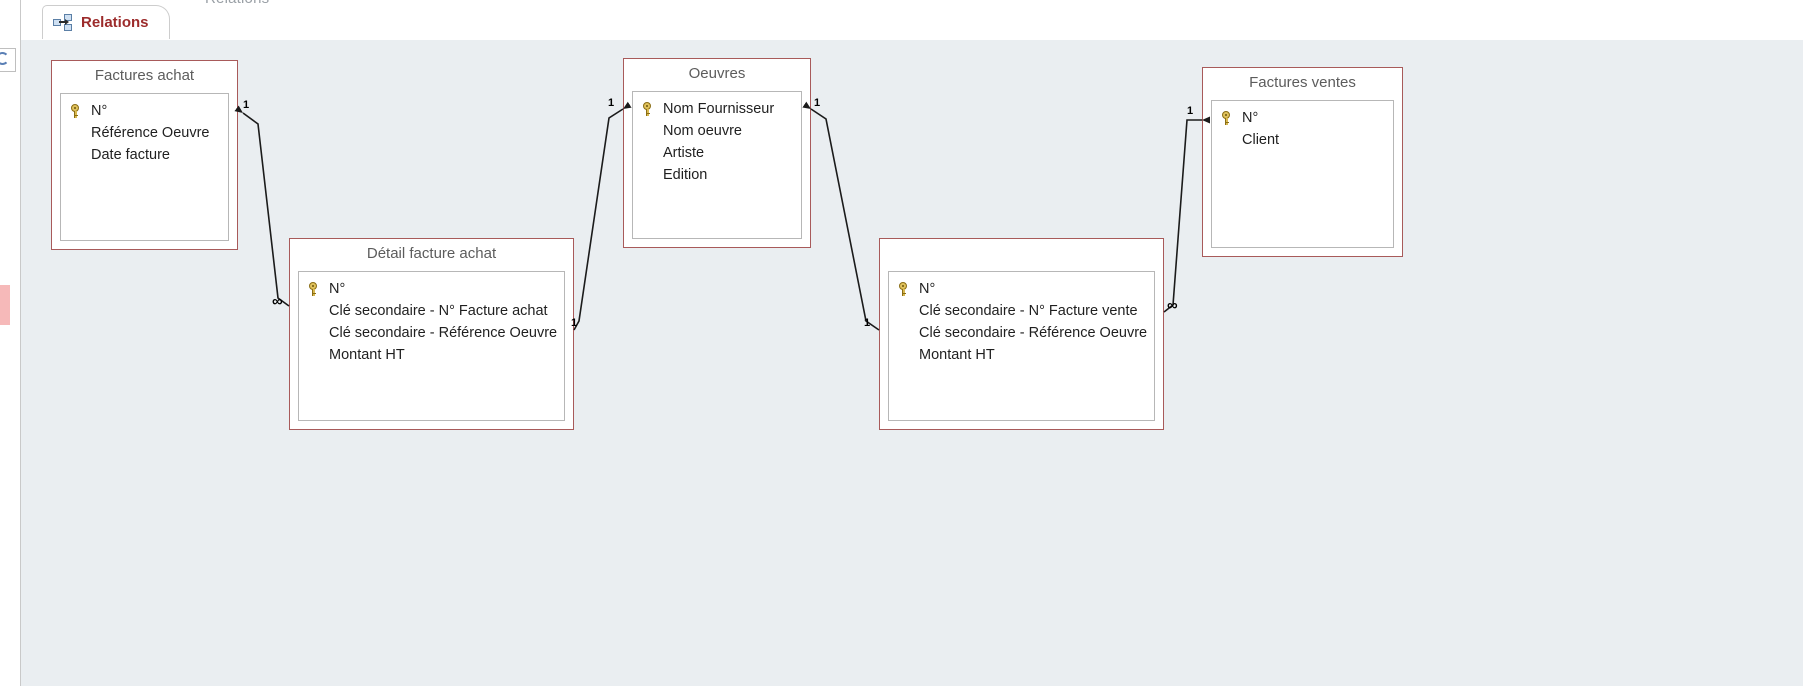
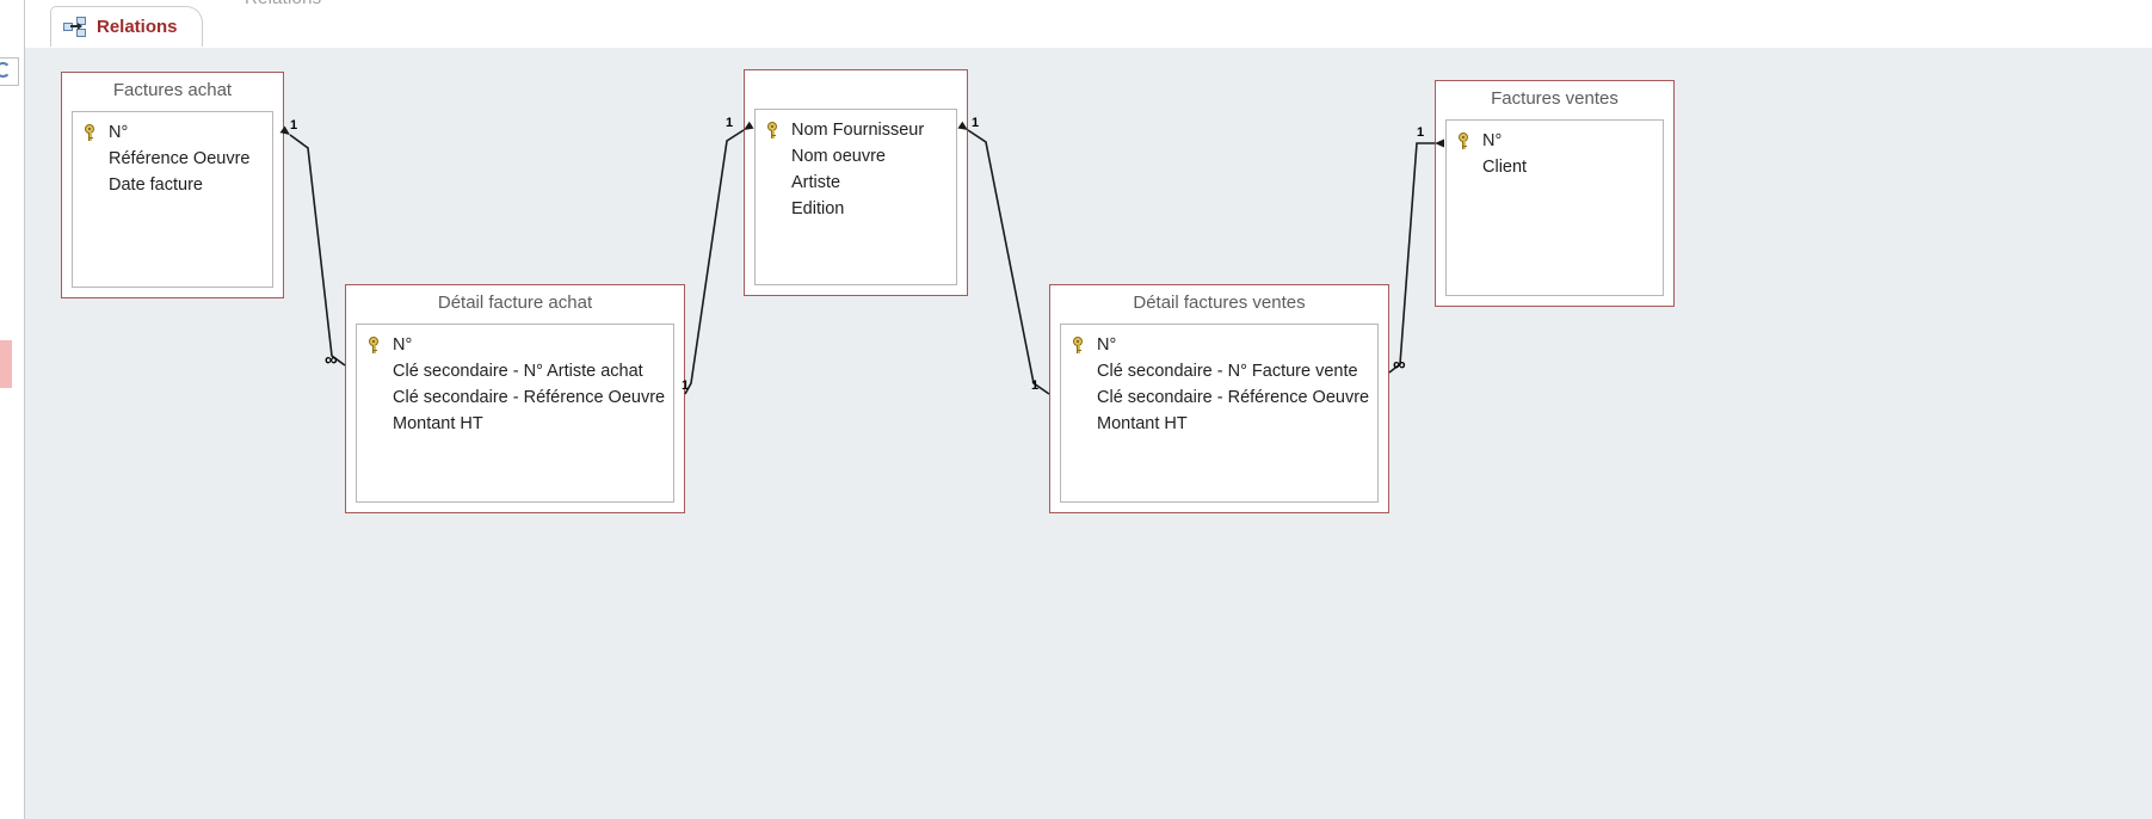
  Relations
  Factures achat
  N°
  Référence Oeuvre
  Date facture
  Détail facture achat
  N°
- Clé secondaire - N° Facture achat
+ Clé secondaire - N° Artiste achat
  Clé secondaire - Référence Oeuvre
  Montant HT
- Oeuvres
  Nom Fournisseur
  Nom oeuvre
  Artiste
  Edition
+ Détail factures ventes
  N°
  Clé secondaire - N° Facture vente
  Clé secondaire - Référence Oeuvre
  Montant HT
  Factures ventes
  N°
  Client
  1
  ∞
  1
  1
  1
  1
  1
  ∞
